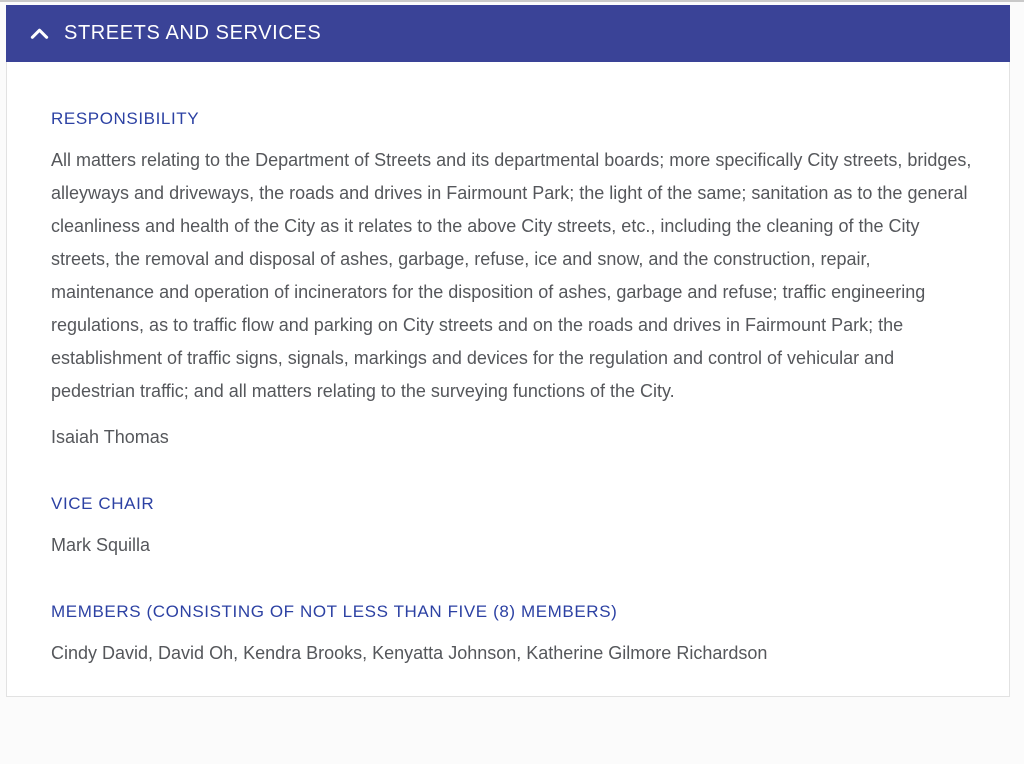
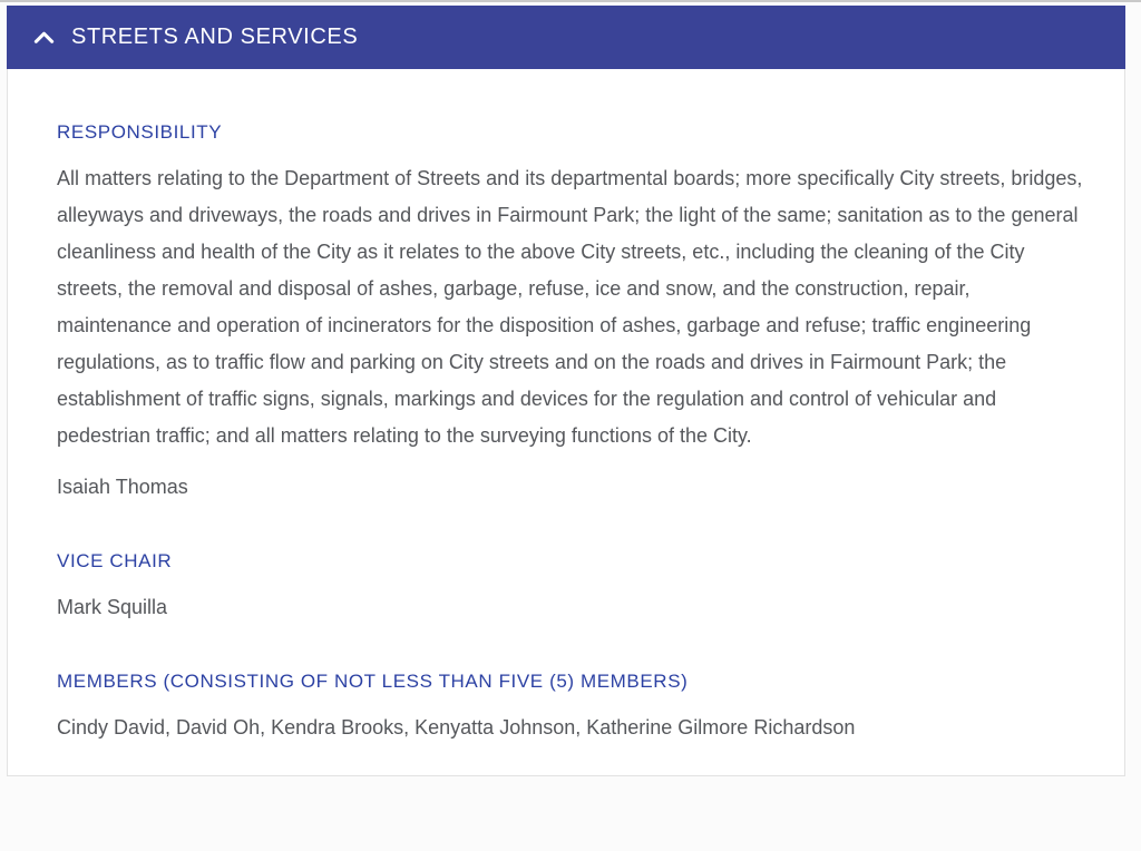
  STREETS AND SERVICES
  RESPONSIBILITY
  All matters relating to the Department of Streets and its departmental boards; more specifically City streets, bridges, alleyways and driveways, the roads and drives in Fairmount Park; the light of the same; sanitation as to the general cleanliness and health of the City as it relates to the above City streets, etc., including the cleaning of the City streets, the removal and disposal of ashes, garbage, refuse, ice and snow, and the construction, repair, maintenance and operation of incinerators for the disposition of ashes, garbage and refuse; traffic engineering regulations, as to traffic flow and parking on City streets and on the roads and drives in Fairmount Park; the establishment of traffic signs, signals, markings and devices for the regulation and control of vehicular and pedestrian traffic; and all matters relating to the surveying functions of the City.
  Isaiah Thomas
  VICE CHAIR
  Mark Squilla
- MEMBERS (CONSISTING OF NOT LESS THAN FIVE (8) MEMBERS)
+ MEMBERS (CONSISTING OF NOT LESS THAN FIVE (5) MEMBERS)
  Cindy David, David Oh, Kendra Brooks, Kenyatta Johnson, Katherine Gilmore Richardson
